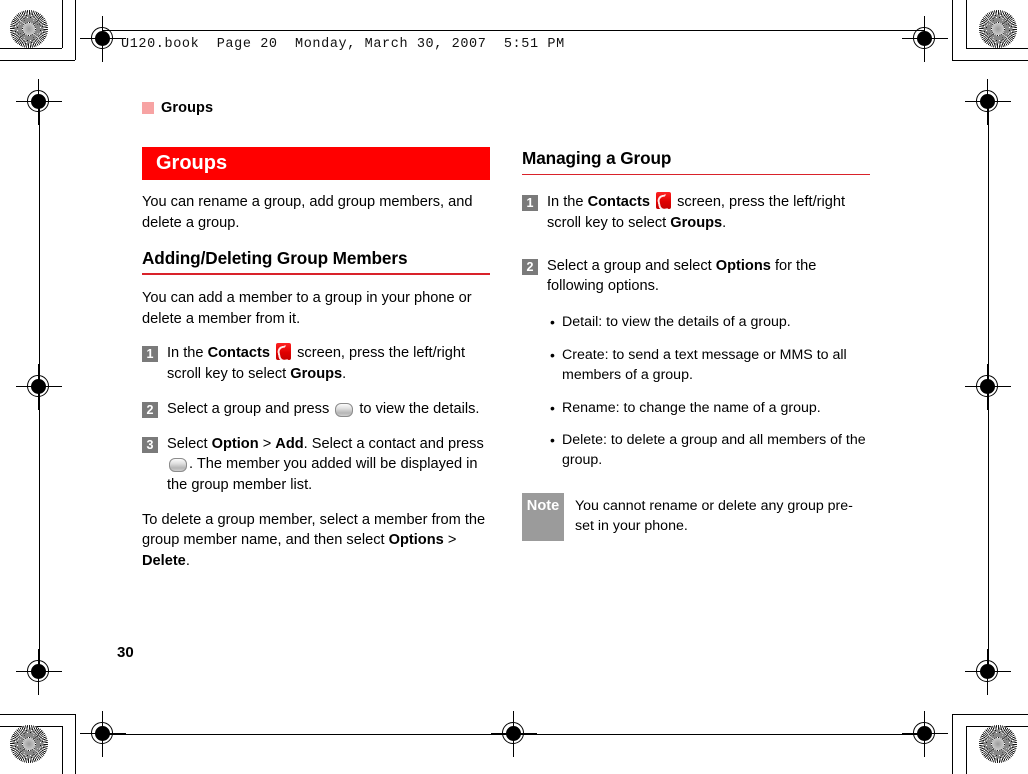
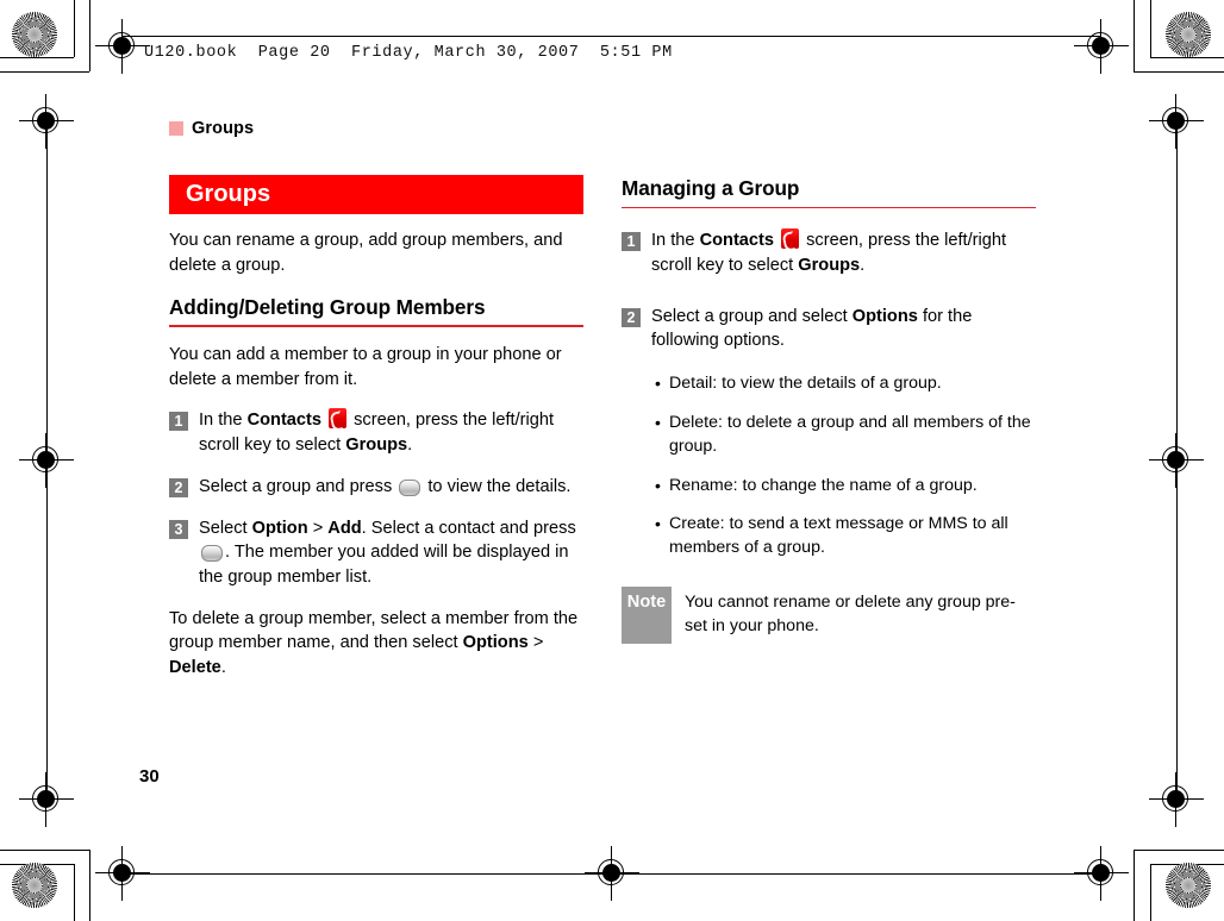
- U120.book Page 20 Monday, March 30, 2007 5:51 PM
+ U120.book Page 20 Friday, March 30, 2007 5:51 PM
  Groups
  Groups
  You can rename a group, add group members, and delete a group.
  Adding/Deleting Group Members
  You can add a member to a group in your phone or delete a member from it.
  1
  In the Contacts screen, press the left/right scroll key to select Groups.
  2
  Select a group and press to view the details.
  3
  Select Option > Add. Select a contact and press . The member you added will be displayed in the group member list.
  To delete a group member, select a member from the group member name, and then select Options > Delete.
  Managing a Group
  1
  In the Contacts screen, press the left/right scroll key to select Groups.
  2
  Select a group and select Options for the following options.
  Detail: to view the details of a group.
- Create: to send a text message or MMS to all members of a group.
+ Delete: to delete a group and all members of the group.
  Rename: to change the name of a group.
- Delete: to delete a group and all members of the group.
+ Create: to send a text message or MMS to all members of a group.
  Note
  You cannot rename or delete any group pre-set in your phone.
  30
